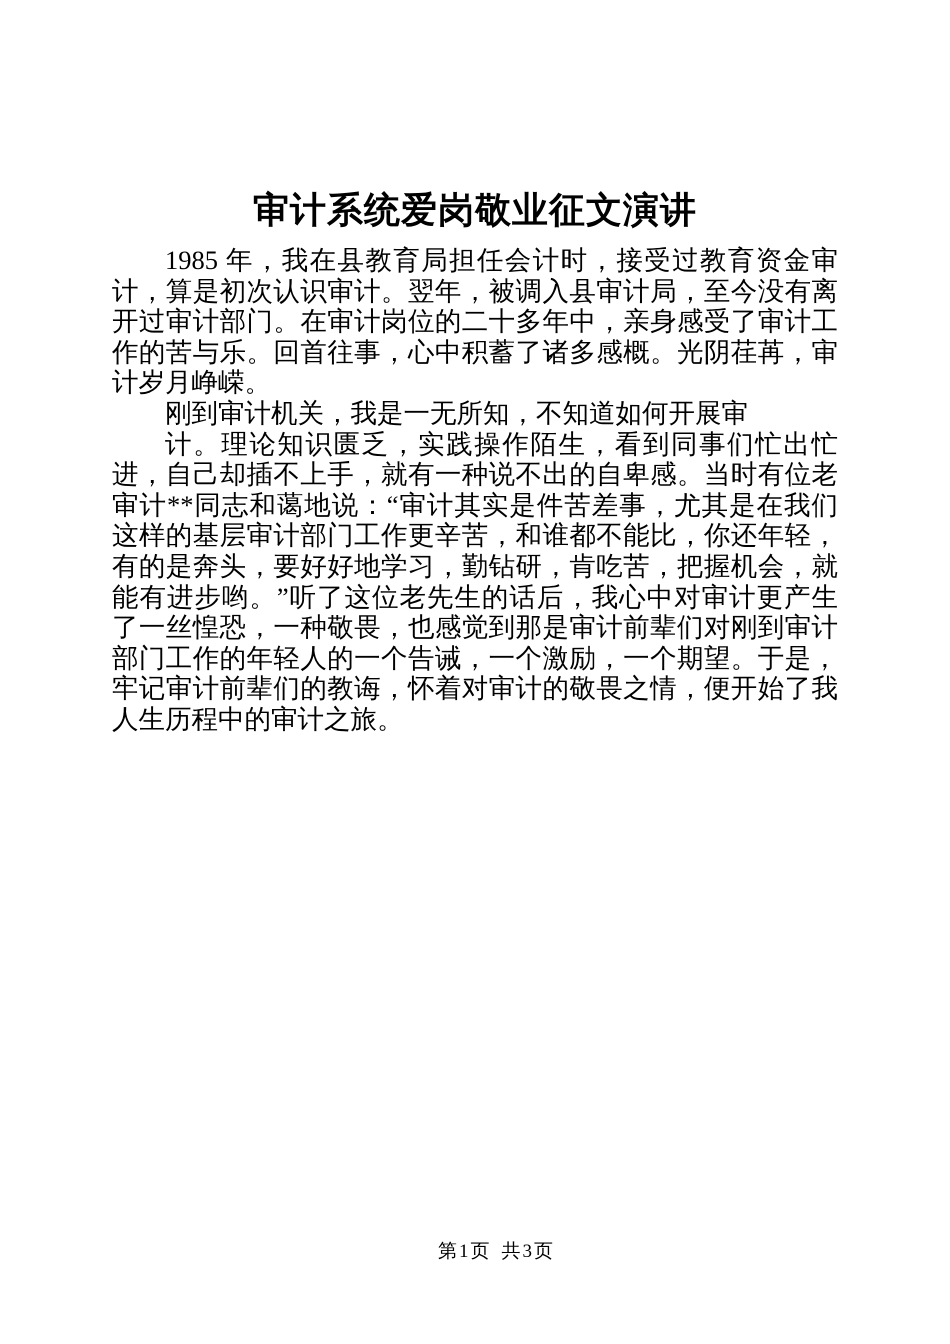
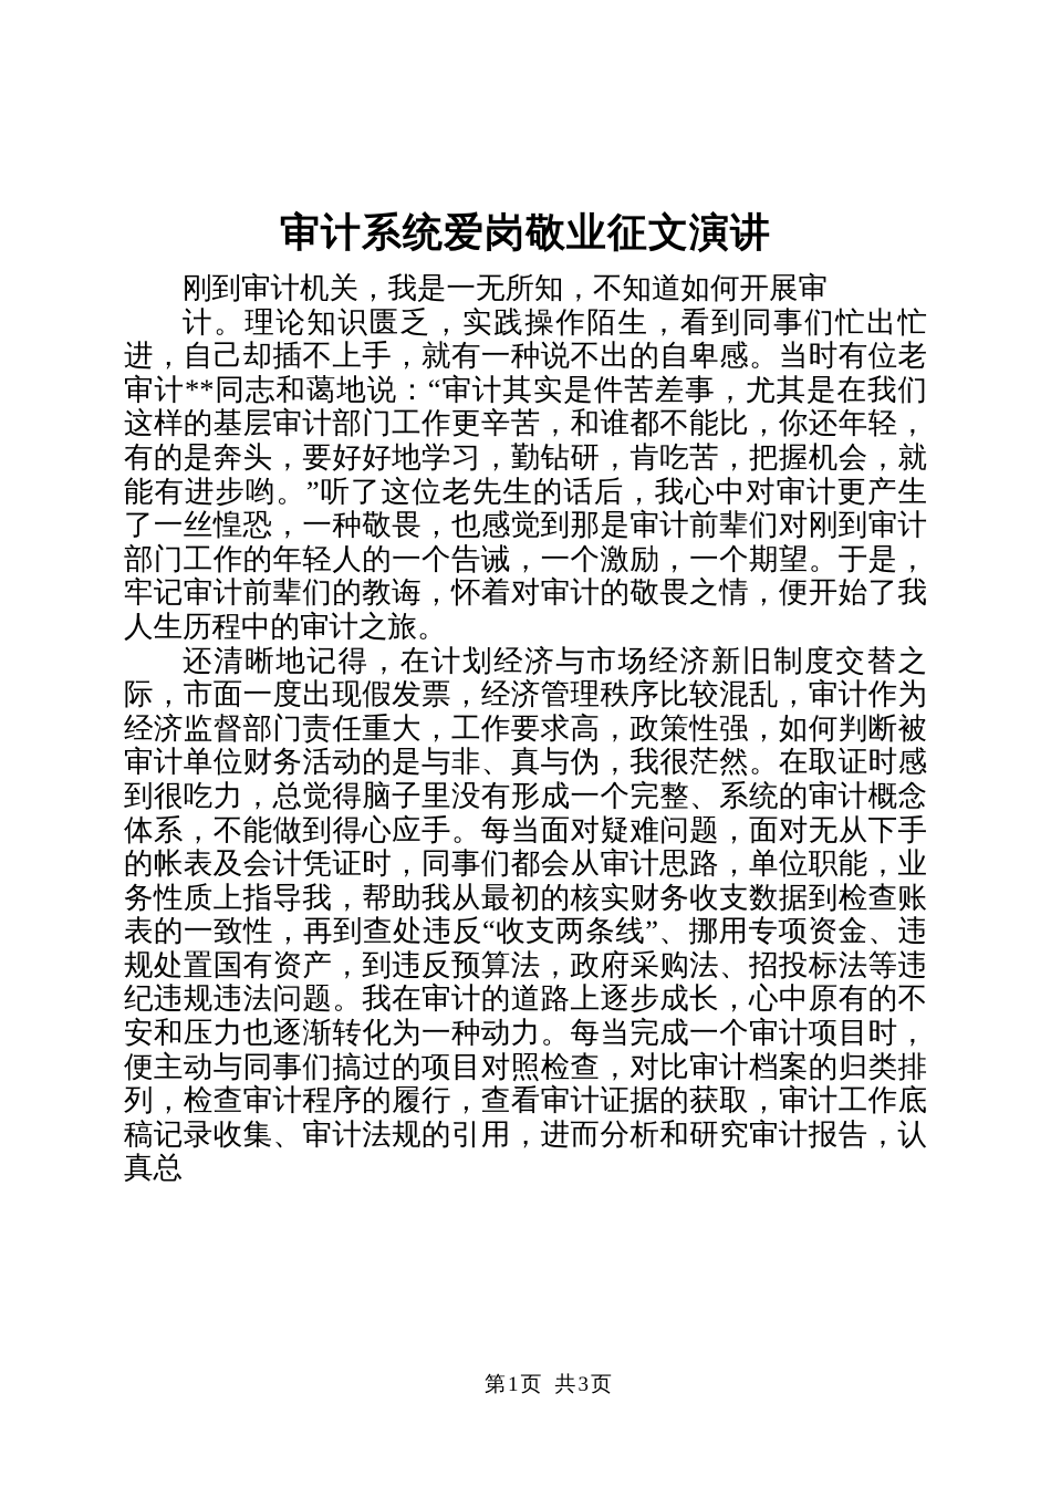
  审计系统爱岗敬业征文演讲
- 1985 年，我在县教育局担任会计时，接受过教育资金审计，算是初次认识审计。翌年，被调入县审计局，至今没有离开过审计部门。在审计岗位的二十多年中，亲身感受了审计工作的苦与乐。回首往事，心中积蓄了诸多感概。光阴荏苒，审计岁月峥嵘。
  刚到审计机关，我是一无所知，不知道如何开展审
  计。理论知识匮乏，实践操作陌生，看到同事们忙出忙进，自己却插不上手，就有一种说不出的自卑感。当时有位老审计**同志和蔼地说：“审计其实是件苦差事，尤其是在我们这样的基层审计部门工作更辛苦，和谁都不能比，你还年轻，有的是奔头，要好好地学习，勤钻研，肯吃苦，把握机会，就能有进步哟。”听了这位老先生的话后，我心中对审计更产生了一丝惶恐，一种敬畏，也感觉到那是审计前辈们对刚到审计部门工作的年轻人的一个告诫，一个激励，一个期望。于是，牢记审计前辈们的教诲，怀着对审计的敬畏之情，便开始了我人生历程中的审计之旅。
+ 还清晰地记得，在计划经济与市场经济新旧制度交替之际，市面一度出现假发票，经济管理秩序比较混乱，审计作为经济监督部门责任重大，工作要求高，政策性强，如何判断被审计单位财务活动的是与非、真与伪，我很茫然。在取证时感到很吃力，总觉得脑子里没有形成一个完整、系统的审计概念体系，不能做到得心应手。每当面对疑难问题，面对无从下手的帐表及会计凭证时，同事们都会从审计思路，单位职能，业务性质上指导我，帮助我从最初的核实财务收支数据到检查账表的一致性，再到查处违反“收支两条线”、挪用专项资金、违规处置国有资产，到违反预算法，政府采购法、招投标法等违纪违规违法问题。我在审计的道路上逐步成长，心中原有的不安和压力也逐渐转化为一种动力。每当完成一个审计项目时，便主动与同事们搞过的项目对照检查，对比审计档案的归类排列，检查审计程序的履行，查看审计证据的获取，审计工作底稿记录收集、审计法规的引用，进而分析和研究审计报告，认真总
  第1页 共3页
